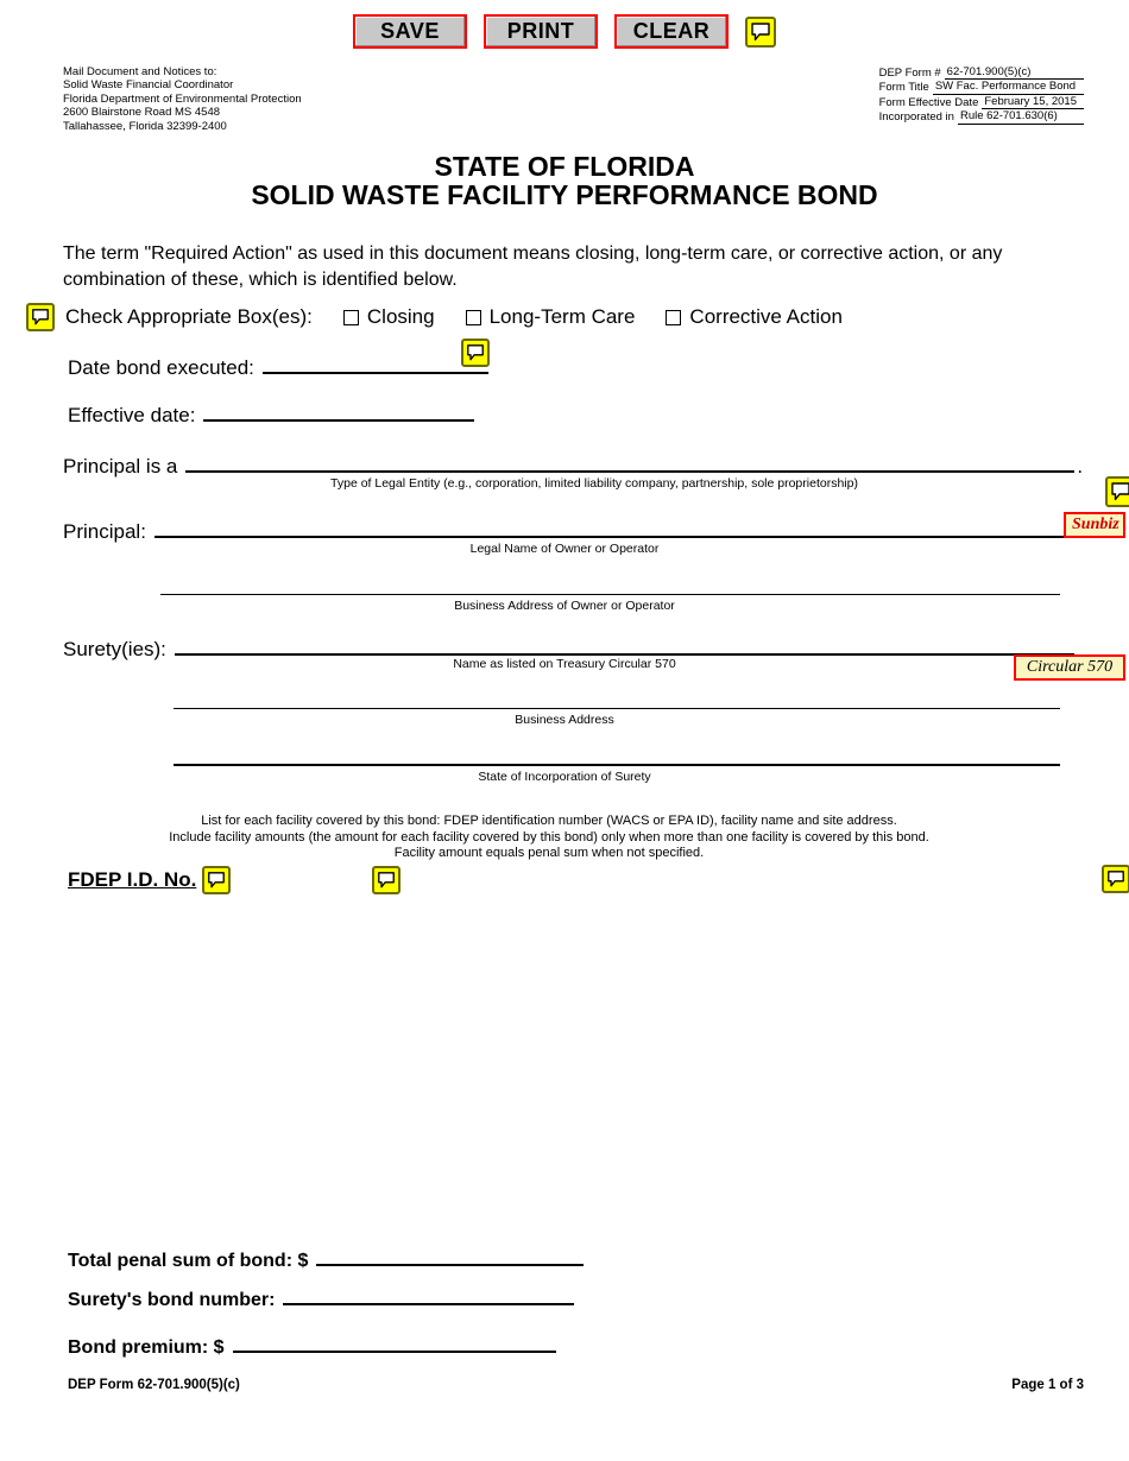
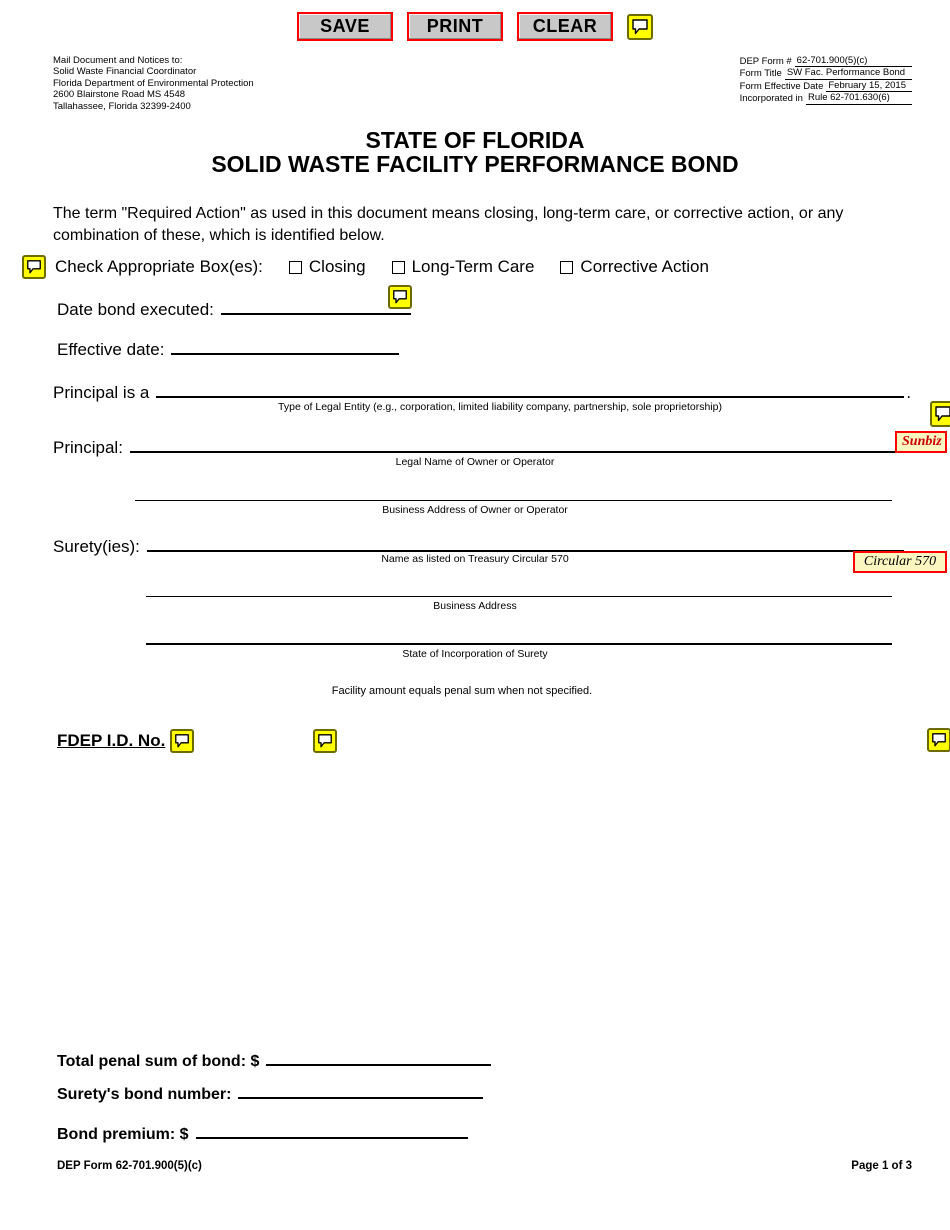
  SAVE
  PRINT
  CLEAR
  Mail Document and Notices to:
  Solid Waste Financial Coordinator
  Florida Department of Environmental Protection
  2600 Blairstone Road MS 4548
  Tallahassee, Florida 32399-2400
  DEP Form #
  62-701.900(5)(c)
  Form Title
  SW Fac. Performance Bond
  Form Effective Date
  February 15, 2015
  Incorporated in
  Rule 62-701.630(6)
  STATE OF FLORIDA
  SOLID WASTE FACILITY PERFORMANCE BOND
  The term "Required Action" as used in this document means closing, long-term care, or corrective action, or any combination of these, which is identified below.
  Check Appropriate Box(es):
  Closing
  Long-Term Care
  Corrective Action
  Date bond executed:
  Effective date:
  Principal is a
  .
  Type of Legal Entity (e.g., corporation, limited liability company, partnership, sole proprietorship)
  Principal:
  Legal Name of Owner or Operator
  Business Address of Owner or Operator
  Surety(ies):
  Name as listed on Treasury Circular 570
  Business Address
  State of Incorporation of Surety
  Sunbiz
  Circular 570
- List for each facility covered by this bond: FDEP identification number (WACS or EPA ID), facility name and site address.
- Include facility amounts (the amount for each facility covered by this bond) only when more than one facility is covered by this bond.
  Facility amount equals penal sum when not specified.
  FDEP I.D. No.
  Total penal sum of bond: $
  Surety's bond number:
  Bond premium: $
  DEP Form 62-701.900(5)(c)
  Page 1 of 3
